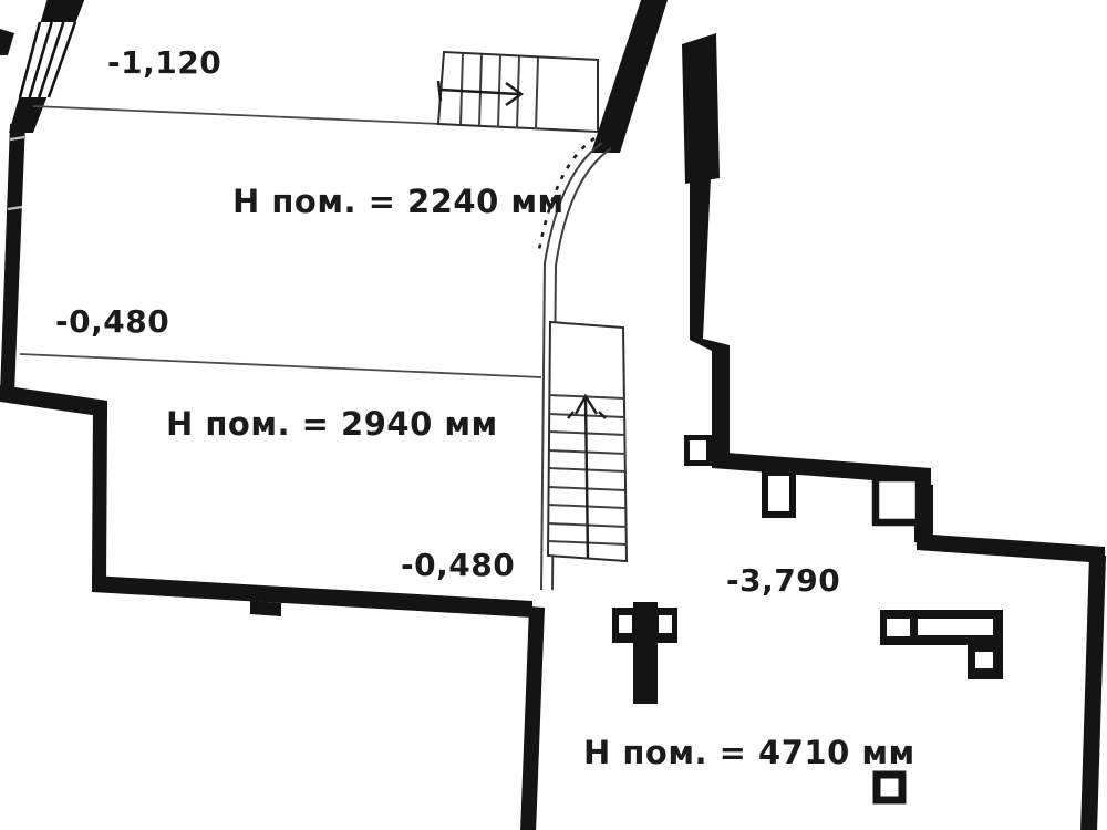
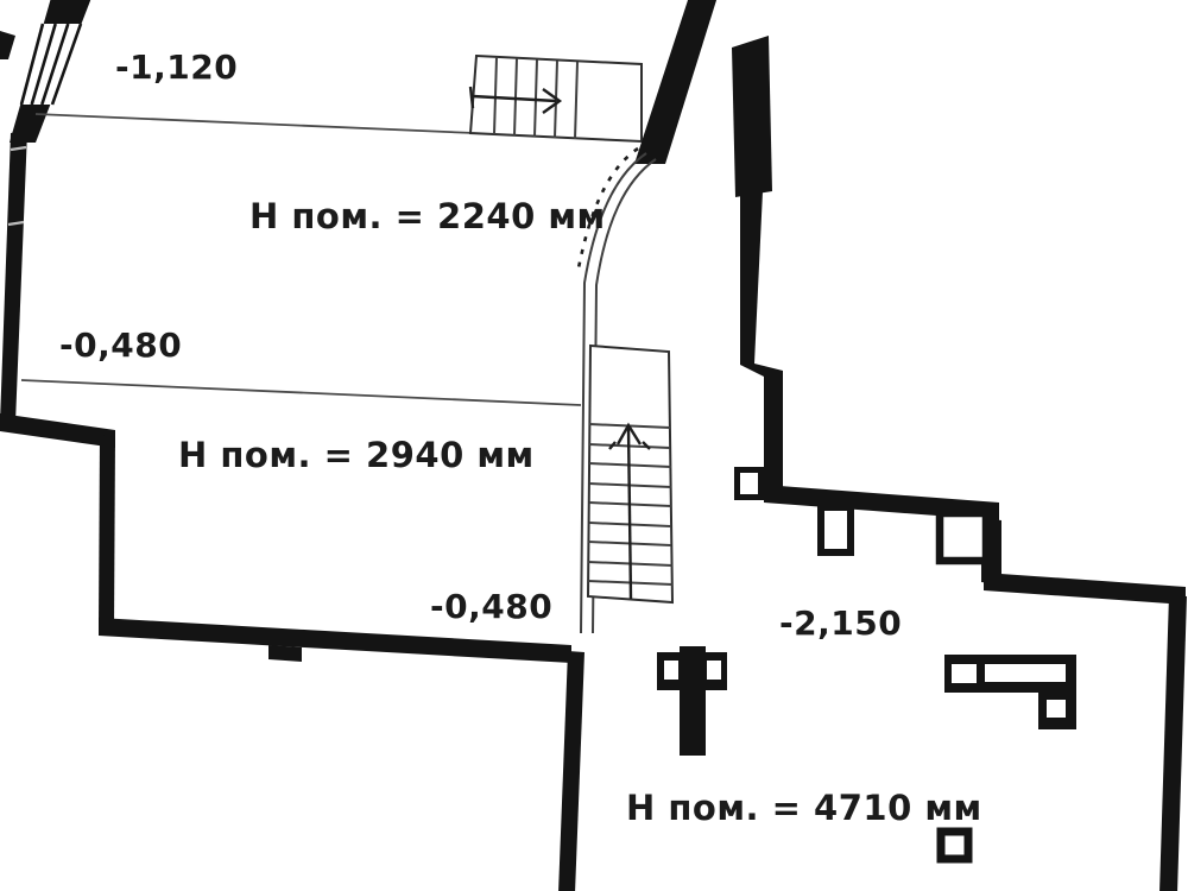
  -1,120
  Н пом. = 2240 мм
  -0,480
  Н пом. = 2940 мм
  -0,480
- -3,790
+ -2,150
  Н пом. = 4710 мм
